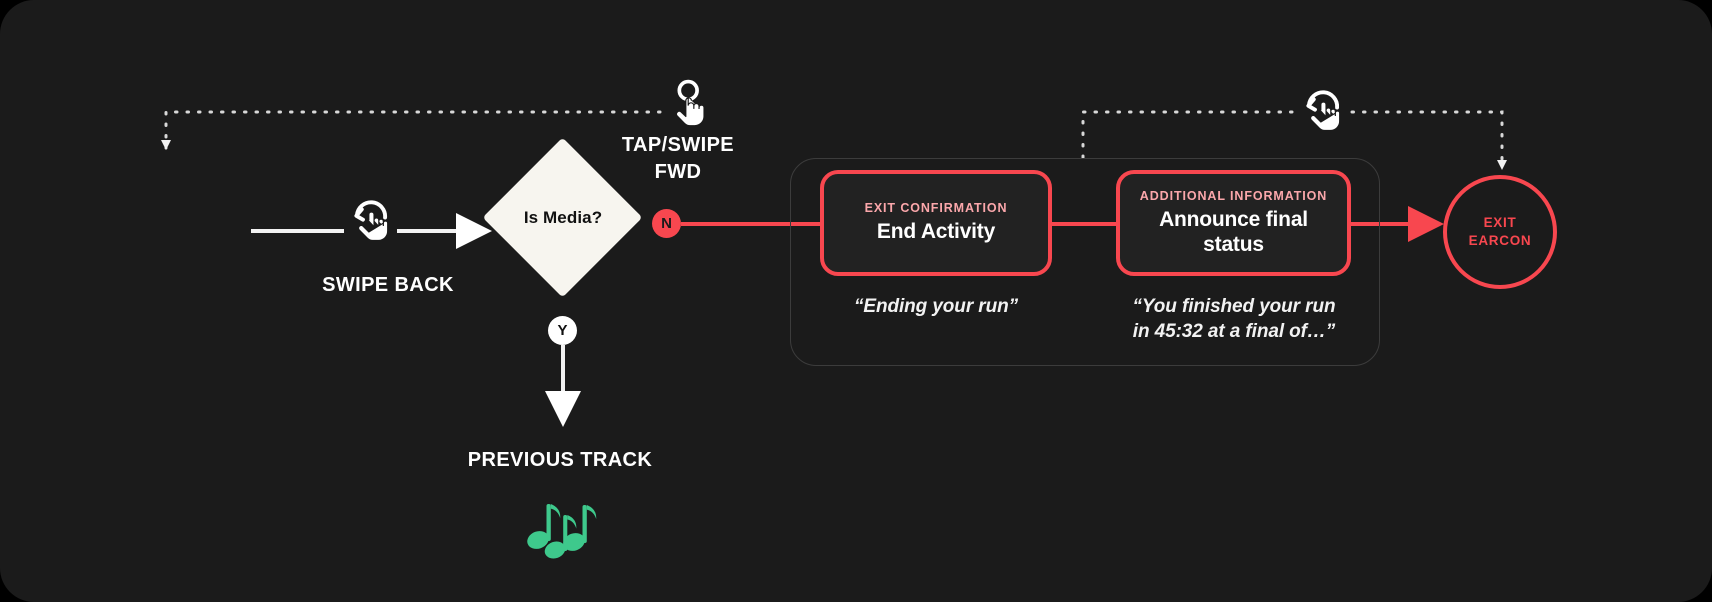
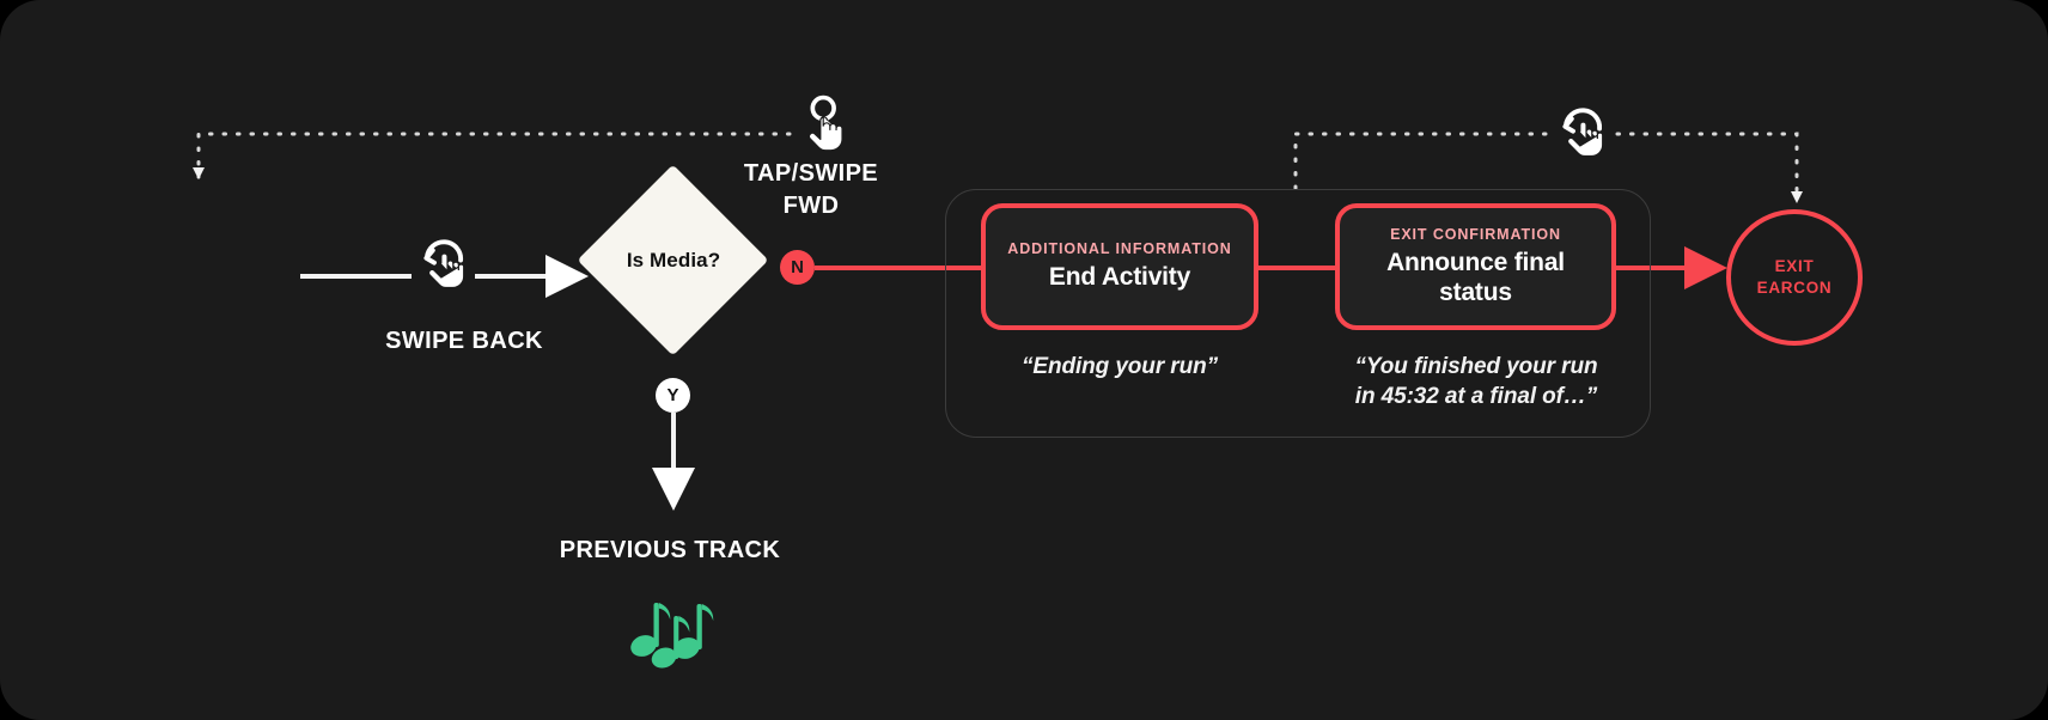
  SWIPE BACK
  Is Media?
  N
  Y
  TAP/SWIPE
  FWD
- EXIT CONFIRMATION
+ ADDITIONAL INFORMATION
  End Activity
  “Ending your run”
- ADDITIONAL INFORMATION
+ EXIT CONFIRMATION
  Announce final
  status
  “You finished your run
  in 45:32 at a final of…”
  EXIT
  EARCON
  PREVIOUS TRACK
